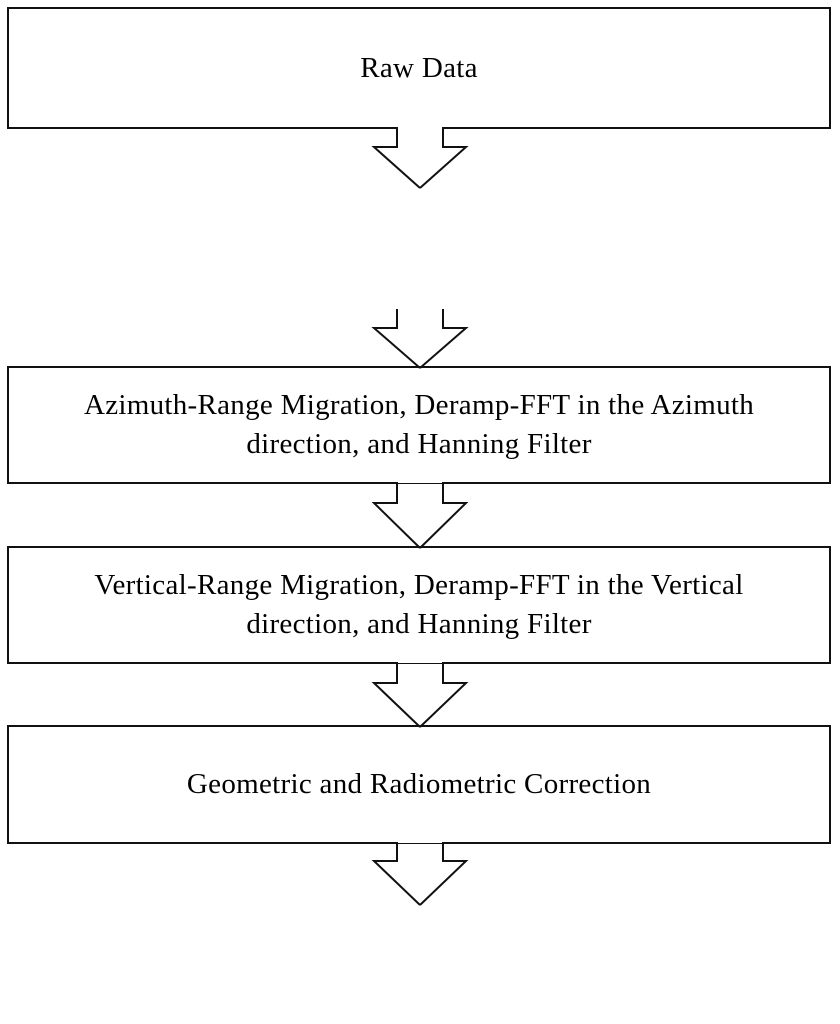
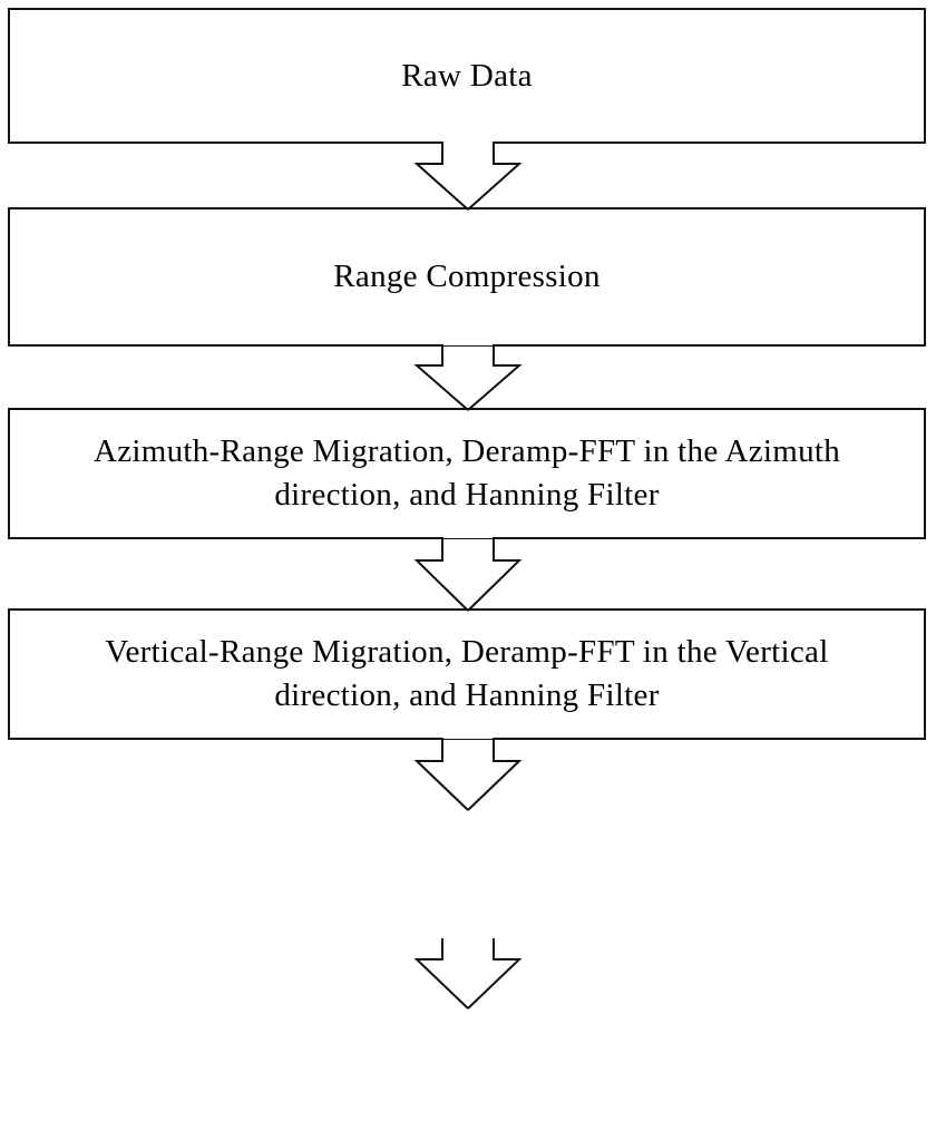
  Raw Data
+ Range Compression
  Azimuth-Range Migration, Deramp-FFT in the Azimuth
  direction, and Hanning Filter
  Vertical-Range Migration, Deramp-FFT in the Vertical
  direction, and Hanning Filter
- Geometric and Radiometric Correction
